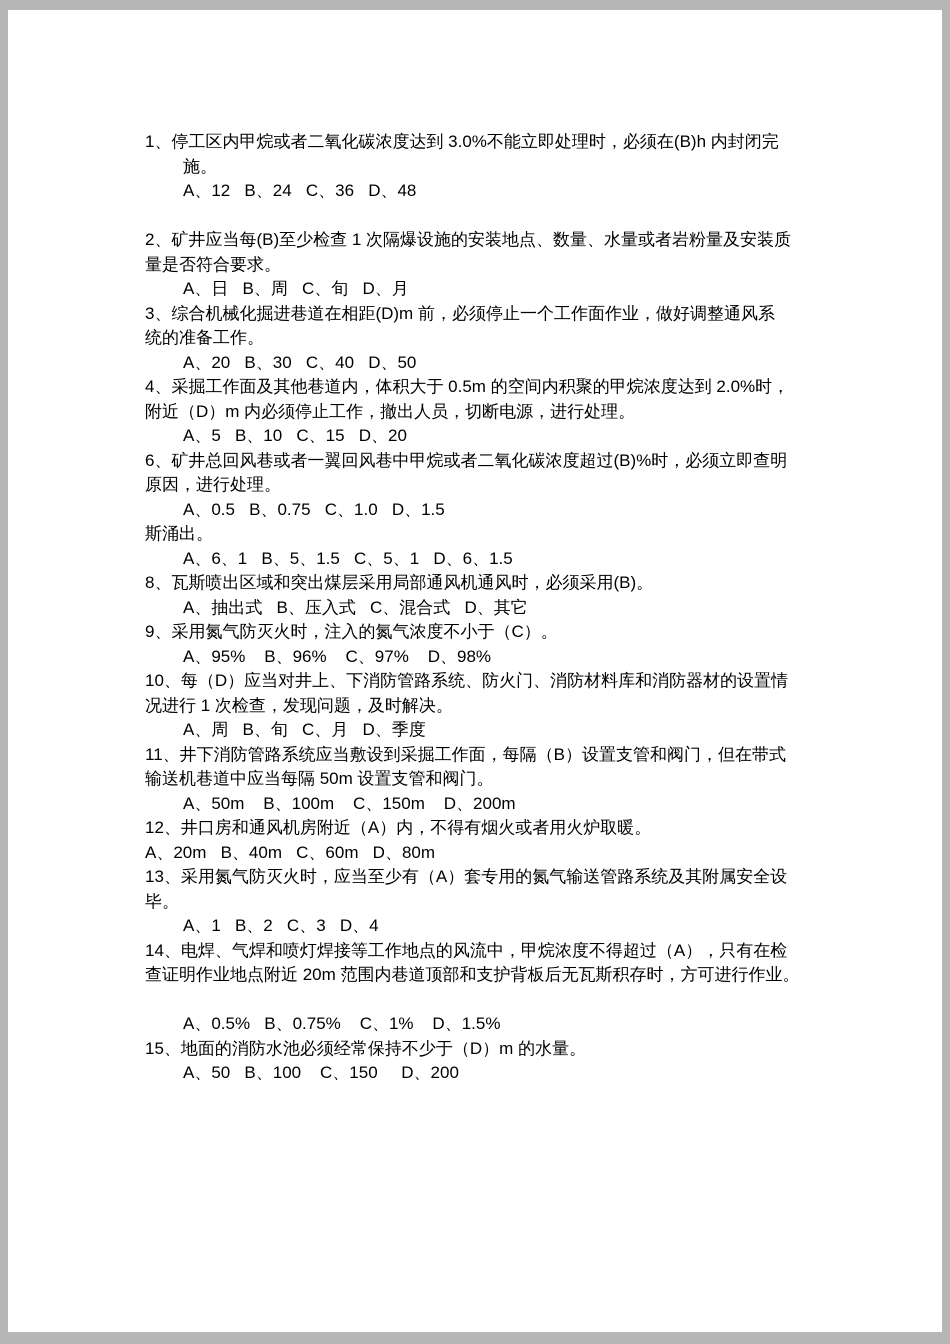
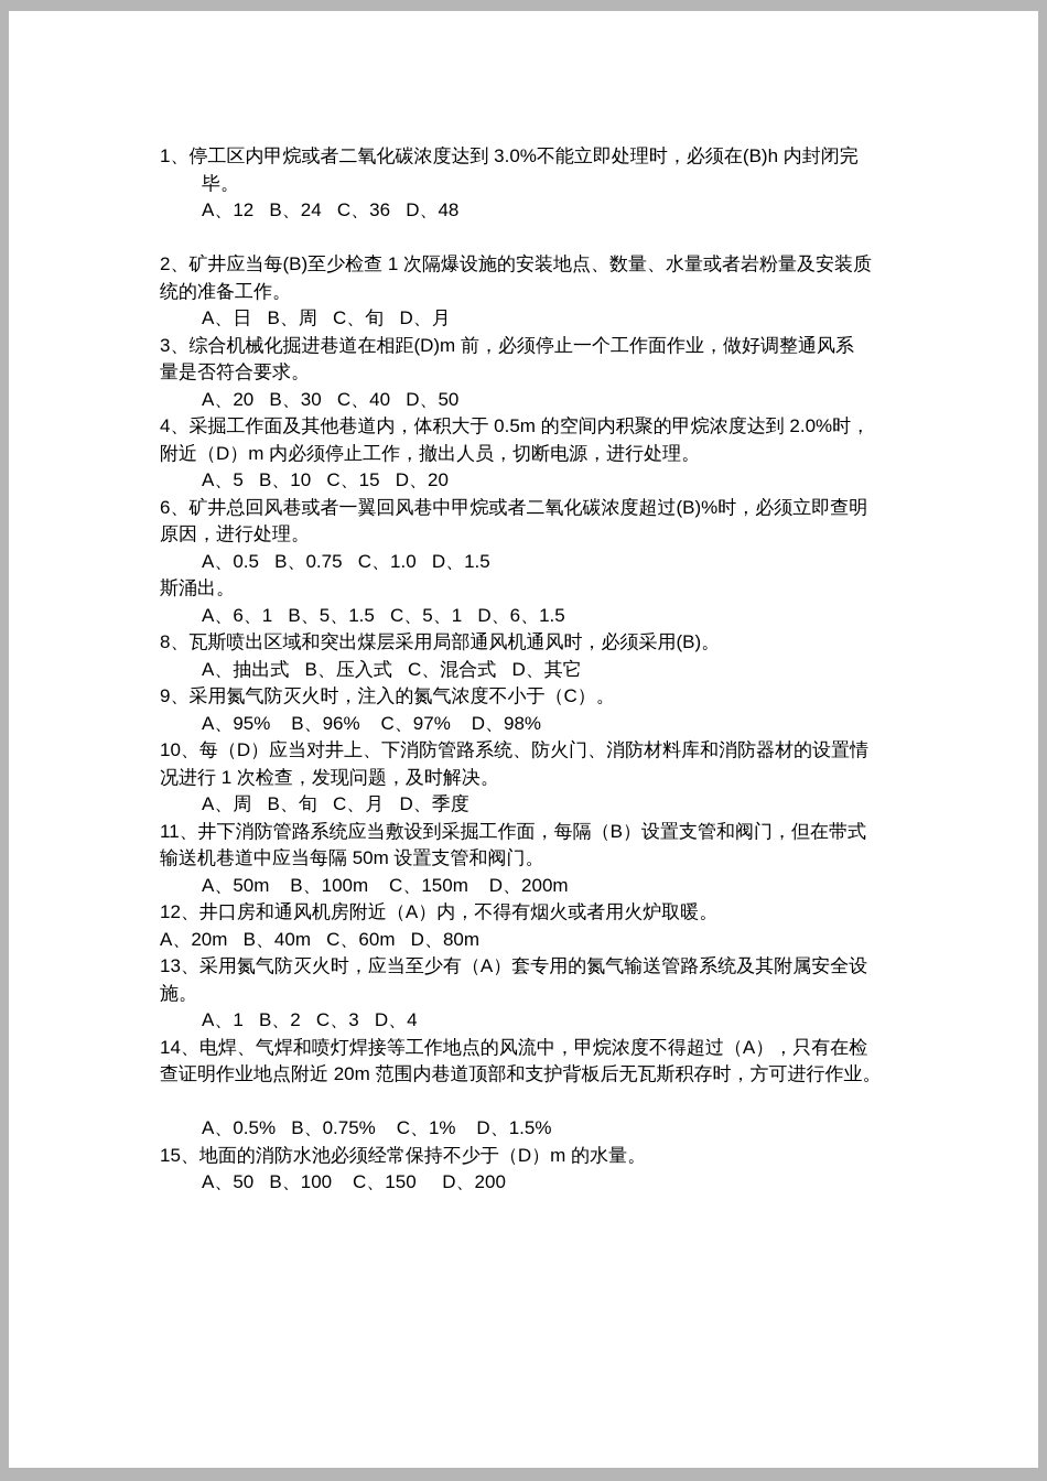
  1、停工区内甲烷或者二氧化碳浓度达到 3.0%不能立即处理时，必须在(B)h 内封闭完
- 施。
+ 毕。
  A、12 B、24 C、36 D、48
  2、矿井应当每(B)至少检查 1 次隔爆设施的安装地点、数量、水量或者岩粉量及安装质
- 量是否符合要求。
+ 统的准备工作。
  A、日 B、周 C、旬 D、月
  3、综合机械化掘进巷道在相距(D)m 前，必须停止一个工作面作业，做好调整通风系
- 统的准备工作。
+ 量是否符合要求。
  A、20 B、30 C、40 D、50
  4、采掘工作面及其他巷道内，体积大于 0.5m 的空间内积聚的甲烷浓度达到 2.0%时，
  附近（D）m 内必须停止工作，撤出人员，切断电源，进行处理。
  A、5 B、10 C、15 D、20
  6、矿井总回风巷或者一翼回风巷中甲烷或者二氧化碳浓度超过(B)%时，必须立即查明
  原因，进行处理。
  A、0.5 B、0.75 C、1.0 D、1.5
  斯涌出。
  A、6、1 B、5、1.5 C、5、1 D、6、1.5
  8、瓦斯喷出区域和突出煤层采用局部通风机通风时，必须采用(B)。
  A、抽出式 B、压入式 C、混合式 D、其它
  9、采用氮气防灭火时，注入的氮气浓度不小于（C）。
  A、95% B、96% C、97% D、98%
  10、每（D）应当对井上、下消防管路系统、防火门、消防材料库和消防器材的设置情
  况进行 1 次检查，发现问题，及时解决。
  A、周 B、旬 C、月 D、季度
  11、井下消防管路系统应当敷设到采掘工作面，每隔（B）设置支管和阀门，但在带式
  输送机巷道中应当每隔 50m 设置支管和阀门。
  A、50m B、100m C、150m D、200m
  12、井口房和通风机房附近（A）内，不得有烟火或者用火炉取暖。
  A、20m B、40m C、60m D、80m
  13、采用氮气防灭火时，应当至少有（A）套专用的氮气输送管路系统及其附属安全设
- 毕。
+ 施。
  A、1 B、2 C、3 D、4
  14、电焊、气焊和喷灯焊接等工作地点的风流中，甲烷浓度不得超过（A），只有在检
  查证明作业地点附近 20m 范围内巷道顶部和支护背板后无瓦斯积存时，方可进行作业。
  A、0.5% B、0.75% C、1% D、1.5%
  15、地面的消防水池必须经常保持不少于（D）m 的水量。
  A、50 B、100 C、150 D、200
